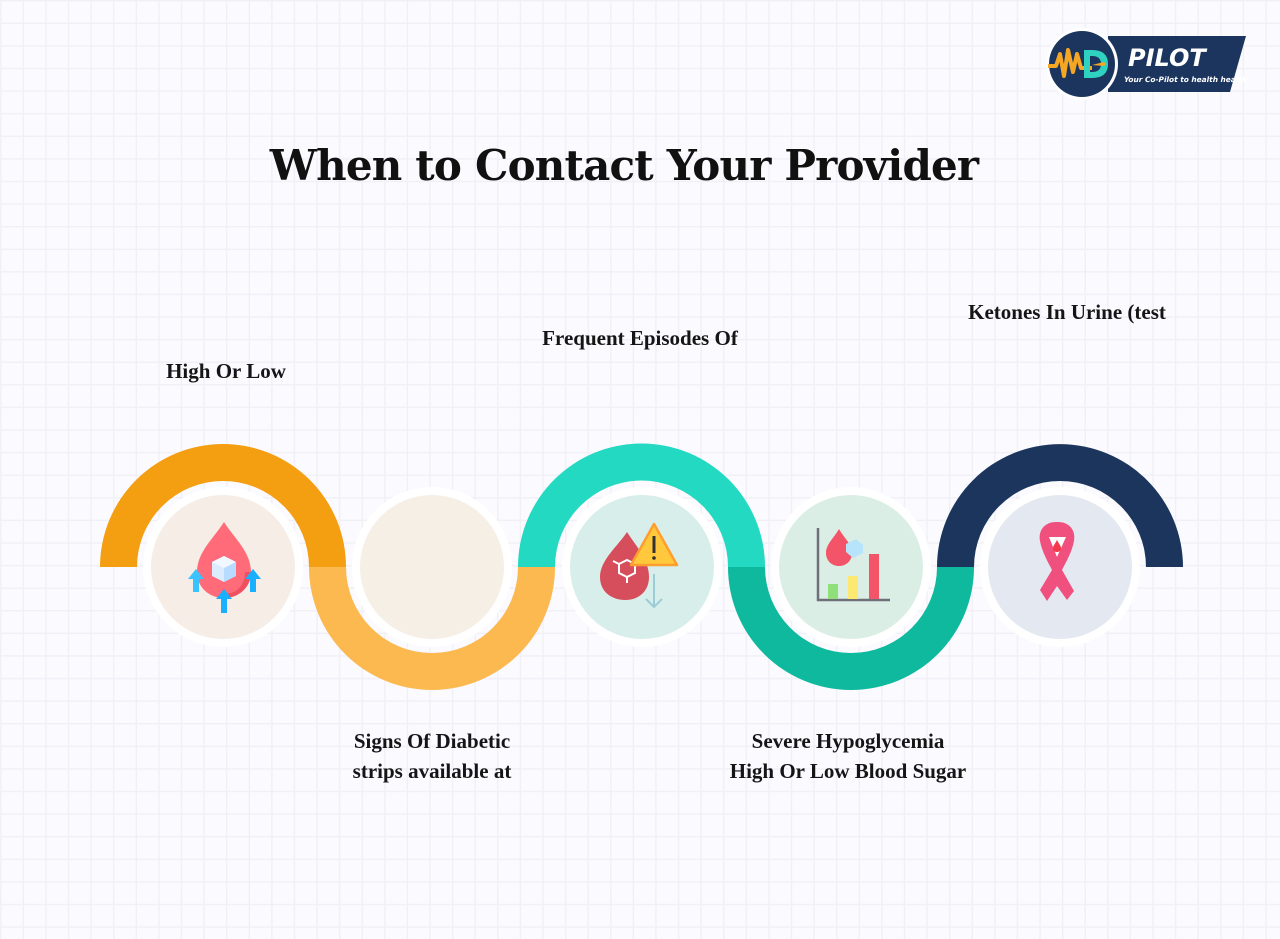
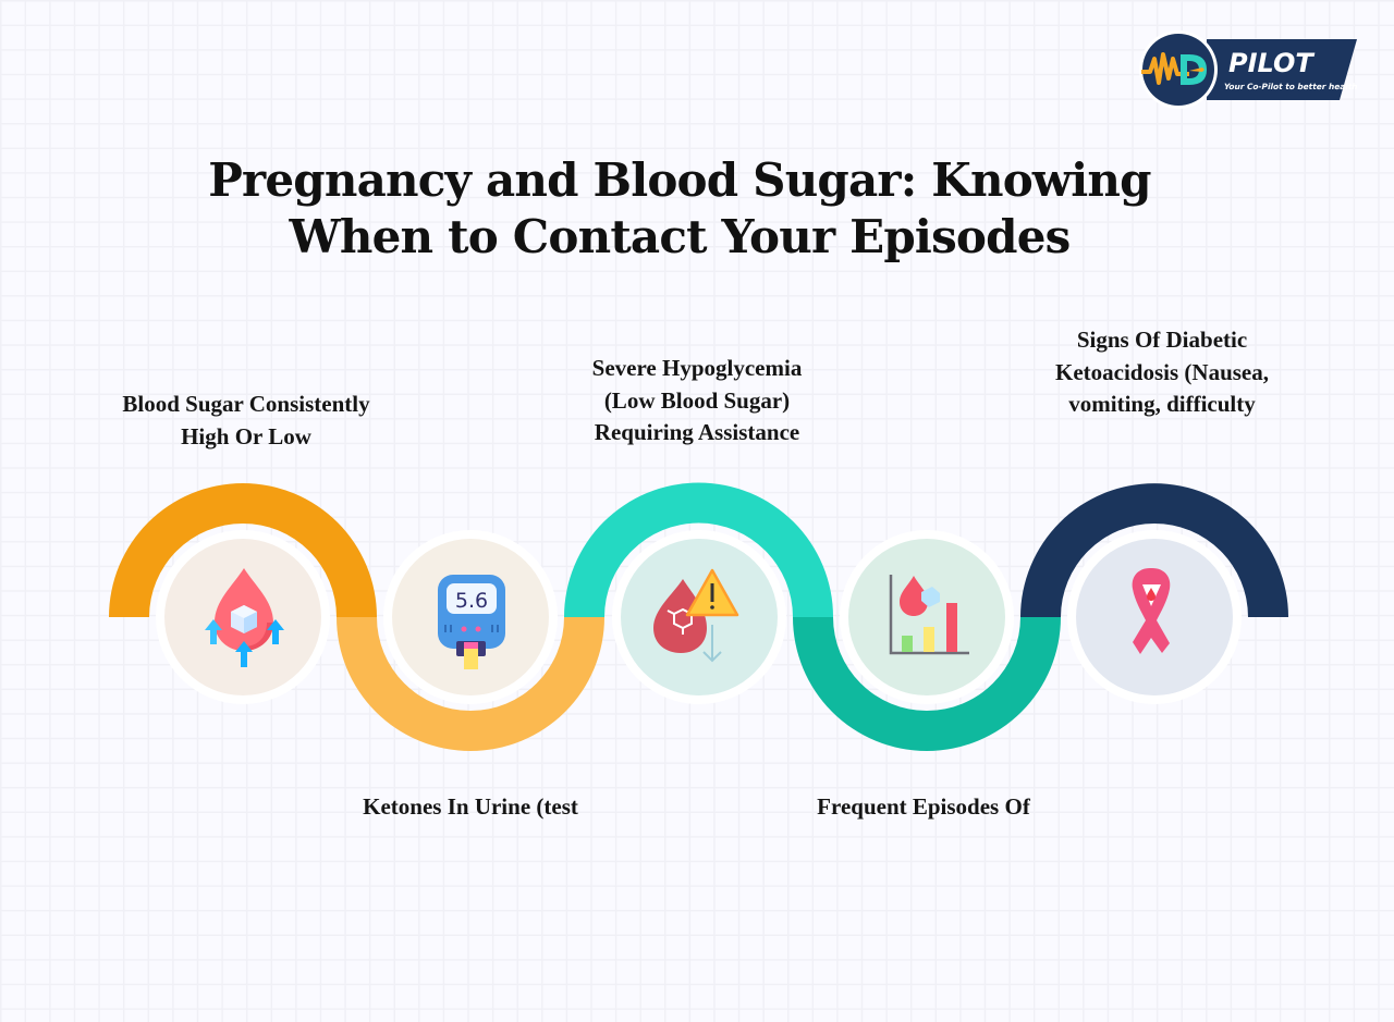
  PILOT
- Your Co-Pilot to health health
+ Your Co-Pilot to better health
+ Pregnancy and Blood Sugar: Knowing
- When to Contact Your Provider
+ When to Contact Your Episodes
+ 5.6
+ Blood Sugar Consistently
  High Or Low
- Signs Of Diabetic
+ Ketones In Urine (test
- strips available at
- Frequent Episodes Of
+ Severe Hypoglycemia
+ (Low Blood Sugar)
+ Requiring Assistance
- Severe Hypoglycemia
+ Frequent Episodes Of
- High Or Low Blood Sugar
- Ketones In Urine (test
+ Signs Of Diabetic
+ Ketoacidosis (Nausea,
+ vomiting, difficulty
